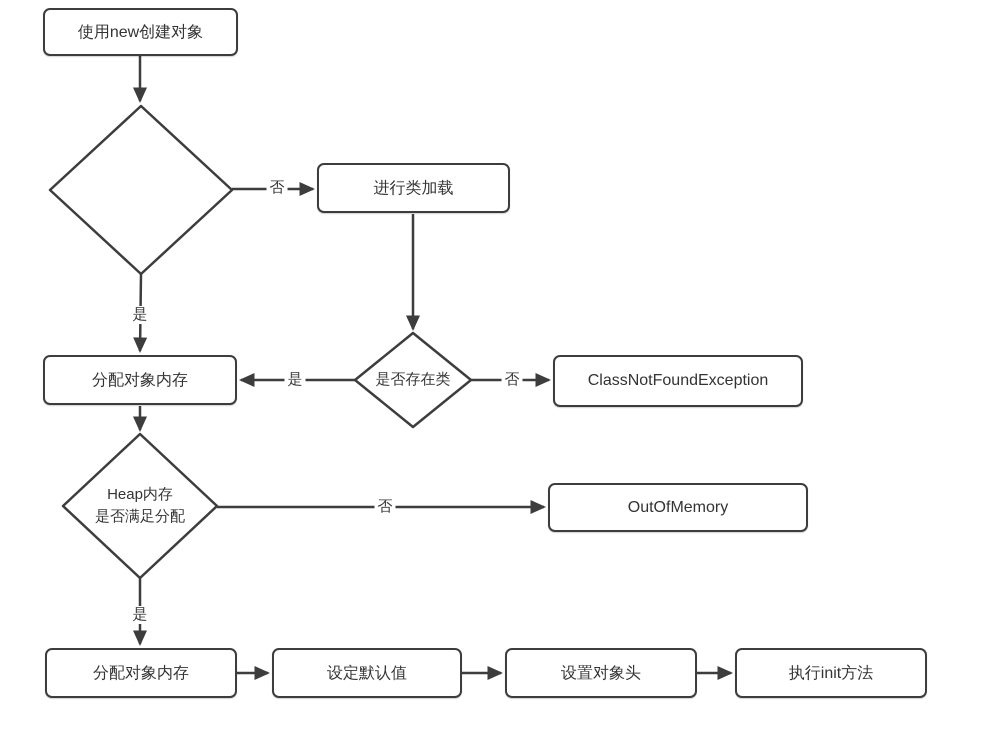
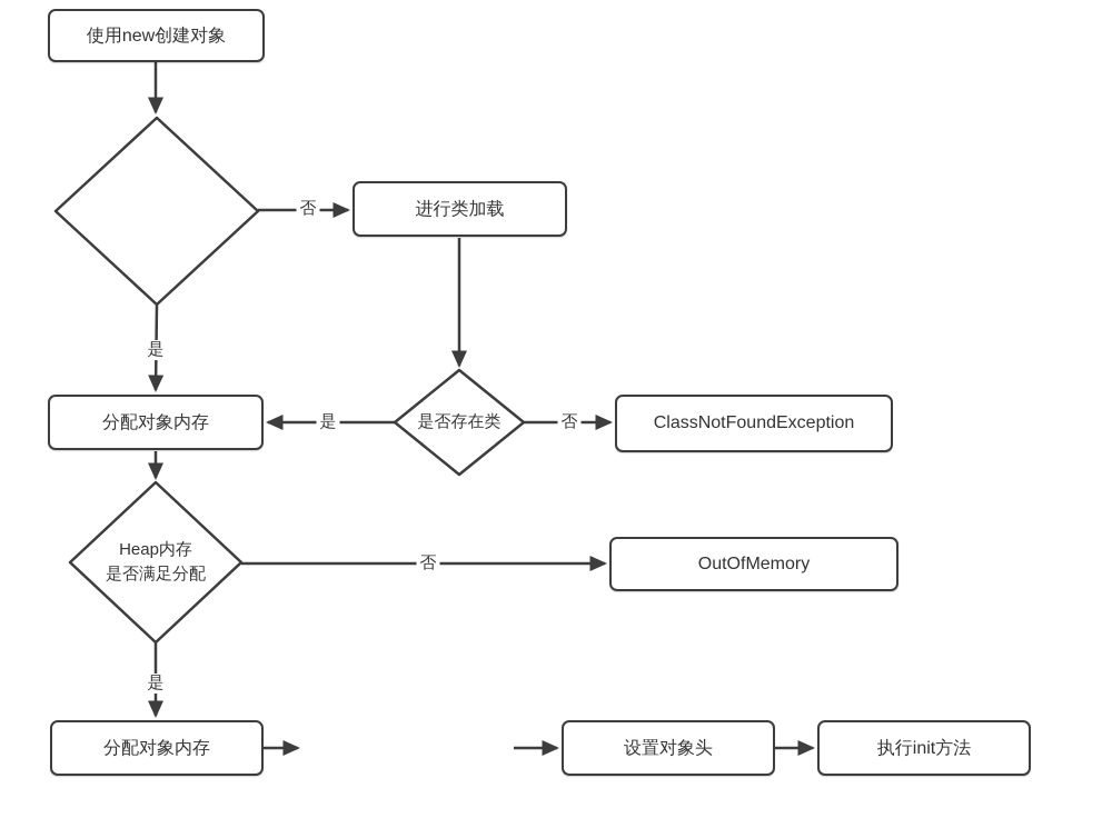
  使用new创建对象
  进行类加载
  分配对象内存
  ClassNotFoundException
  OutOfMemory
  分配对象内存
- 设定默认值
  设置对象头
  执行init方法
  是否存在类
  Heap内存
  是否满足分配
  否
  是
  否
  是
  否
  是
